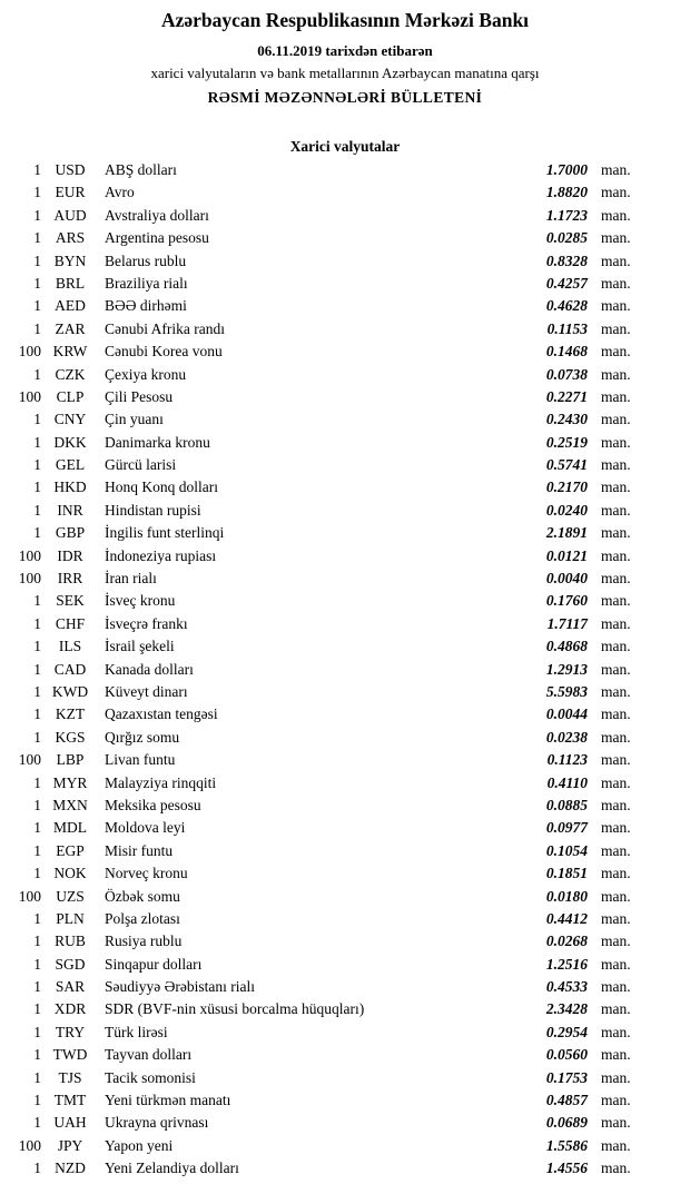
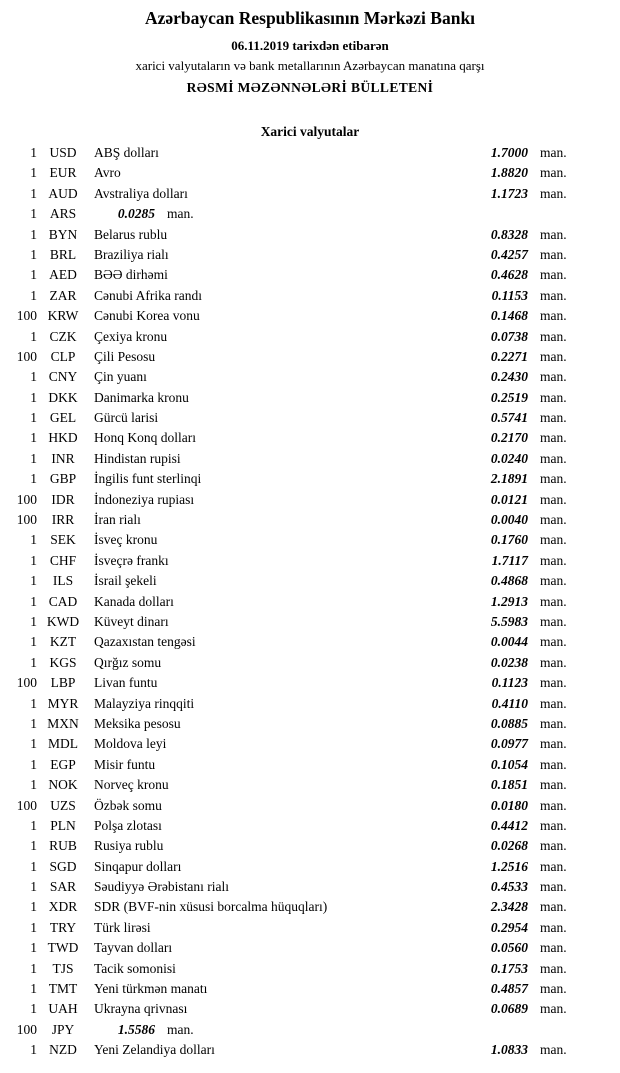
  Azərbaycan Respublikasının Mərkəzi Bankı
  06.11.2019 tarixdən etibarən
  xarici valyutaların və bank metallarının Azərbaycan manatına qarşı
  RƏSMİ MƏZƏNNƏLƏRİ BÜLLETENİ
  Xarici valyutalar
  1
  USD
  ABŞ dolları
  1.7000
  man.
  1
  EUR
  Avro
  1.8820
  man.
  1
  AUD
  Avstraliya dolları
  1.1723
  man.
  1
  ARS
- Argentina pesosu
  0.0285
  man.
  1
  BYN
  Belarus rublu
  0.8328
  man.
  1
  BRL
  Braziliya rialı
  0.4257
  man.
  1
  AED
  BƏƏ dirhəmi
  0.4628
  man.
  1
  ZAR
  Cənubi Afrika randı
  0.1153
  man.
  100
  KRW
  Cənubi Korea vonu
  0.1468
  man.
  1
  CZK
  Çexiya kronu
  0.0738
  man.
  100
  CLP
  Çili Pesosu
  0.2271
  man.
  1
  CNY
  Çin yuanı
  0.2430
  man.
  1
  DKK
  Danimarka kronu
  0.2519
  man.
  1
  GEL
  Gürcü larisi
  0.5741
  man.
  1
  HKD
  Honq Konq dolları
  0.2170
  man.
  1
  INR
  Hindistan rupisi
  0.0240
  man.
  1
  GBP
  İngilis funt sterlinqi
  2.1891
  man.
  100
  IDR
  İndoneziya rupiası
  0.0121
  man.
  100
  IRR
  İran rialı
  0.0040
  man.
  1
  SEK
  İsveç kronu
  0.1760
  man.
  1
  CHF
  İsveçrə frankı
  1.7117
  man.
  1
  ILS
  İsrail şekeli
  0.4868
  man.
  1
  CAD
  Kanada dolları
  1.2913
  man.
  1
  KWD
  Küveyt dinarı
  5.5983
  man.
  1
  KZT
  Qazaxıstan tengəsi
  0.0044
  man.
  1
  KGS
  Qırğız somu
  0.0238
  man.
  100
  LBP
  Livan funtu
  0.1123
  man.
  1
  MYR
  Malayziya rinqqiti
  0.4110
  man.
  1
  MXN
  Meksika pesosu
  0.0885
  man.
  1
  MDL
  Moldova leyi
  0.0977
  man.
  1
  EGP
  Misir funtu
  0.1054
  man.
  1
  NOK
  Norveç kronu
  0.1851
  man.
  100
  UZS
  Özbək somu
  0.0180
  man.
  1
  PLN
  Polşa zlotası
  0.4412
  man.
  1
  RUB
  Rusiya rublu
  0.0268
  man.
  1
  SGD
  Sinqapur dolları
  1.2516
  man.
  1
  SAR
  Səudiyyə Ərəbistanı rialı
  0.4533
  man.
  1
  XDR
  SDR (BVF-nin xüsusi borcalma hüquqları)
  2.3428
  man.
  1
  TRY
  Türk lirəsi
  0.2954
  man.
  1
  TWD
  Tayvan dolları
  0.0560
  man.
  1
  TJS
  Tacik somonisi
  0.1753
  man.
  1
  TMT
  Yeni türkmən manatı
  0.4857
  man.
  1
  UAH
  Ukrayna qrivnası
  0.0689
  man.
  100
  JPY
- Yapon yeni
  1.5586
  man.
  1
  NZD
  Yeni Zelandiya dolları
- 1.4556
+ 1.0833
  man.
